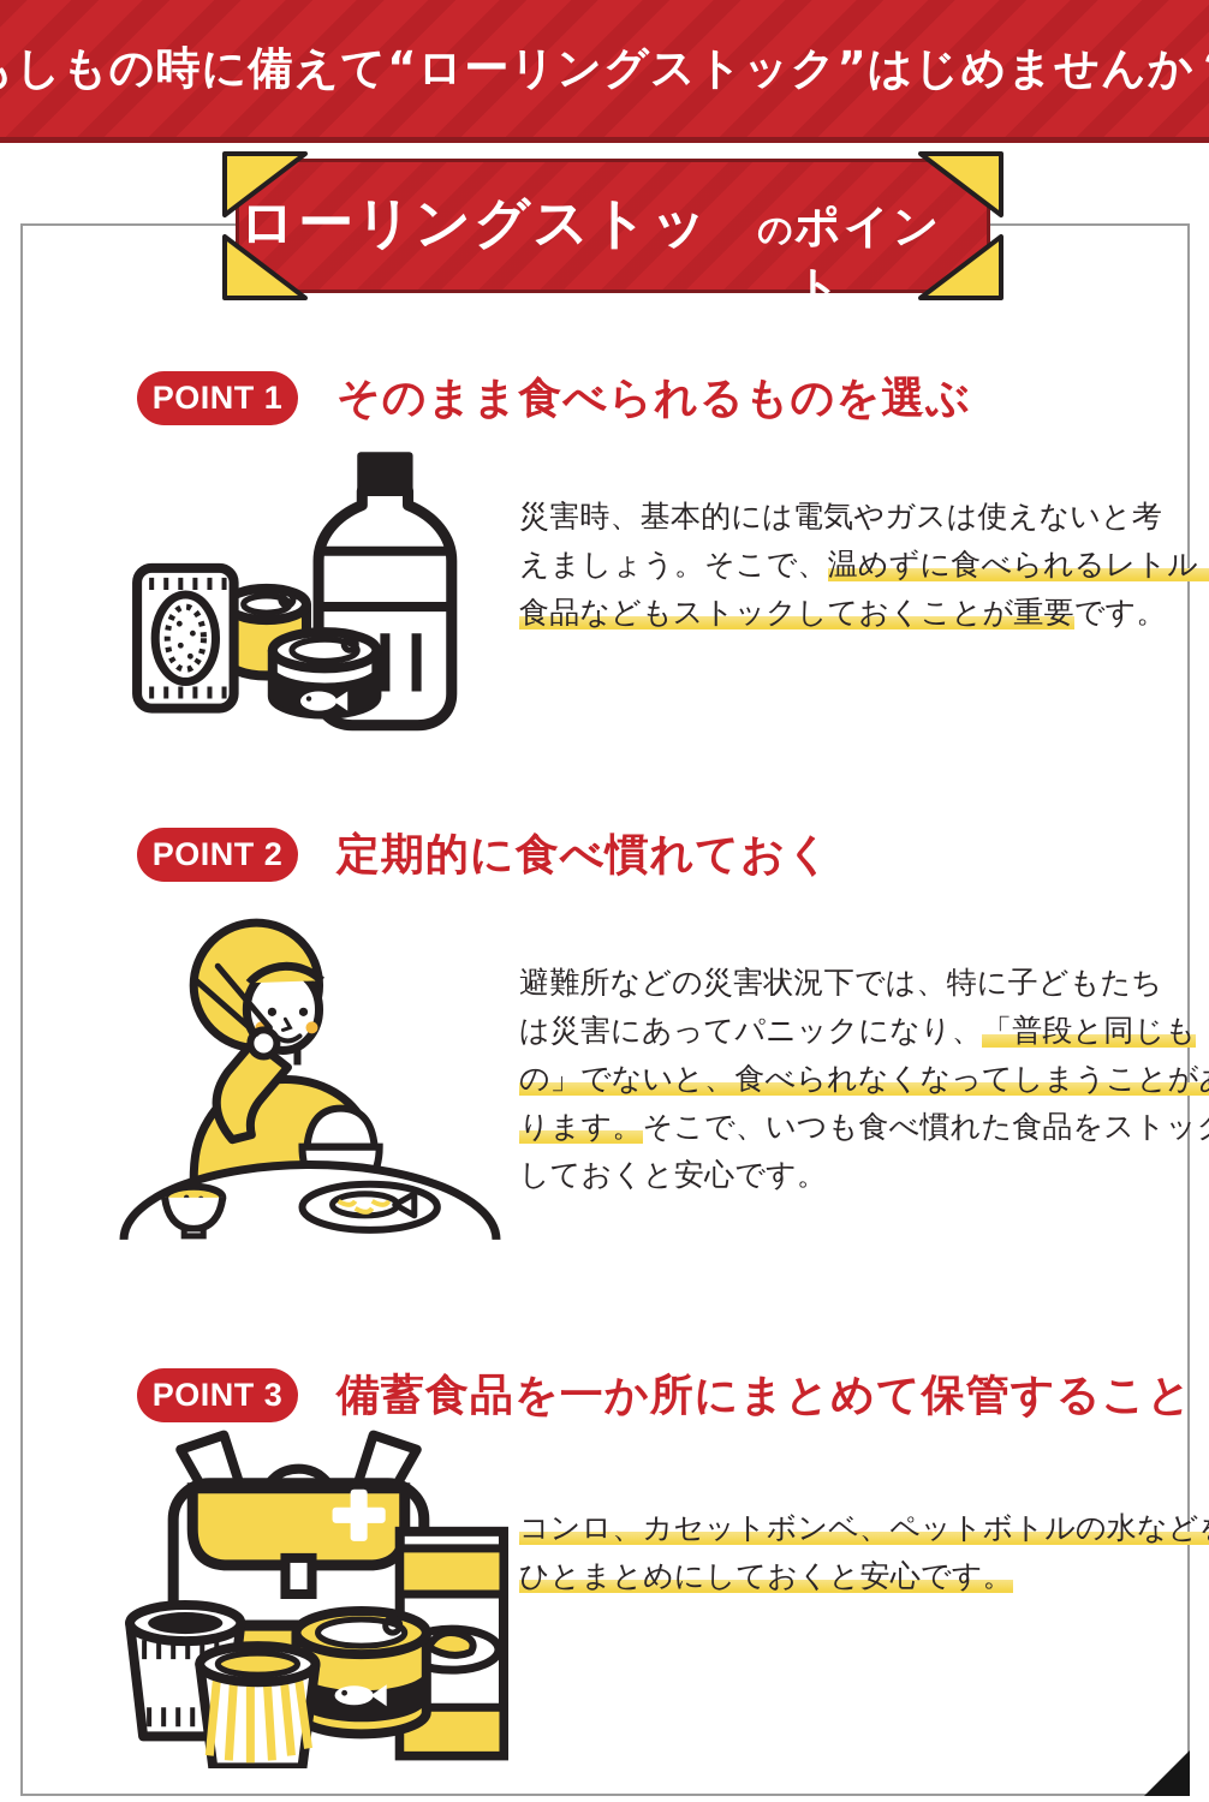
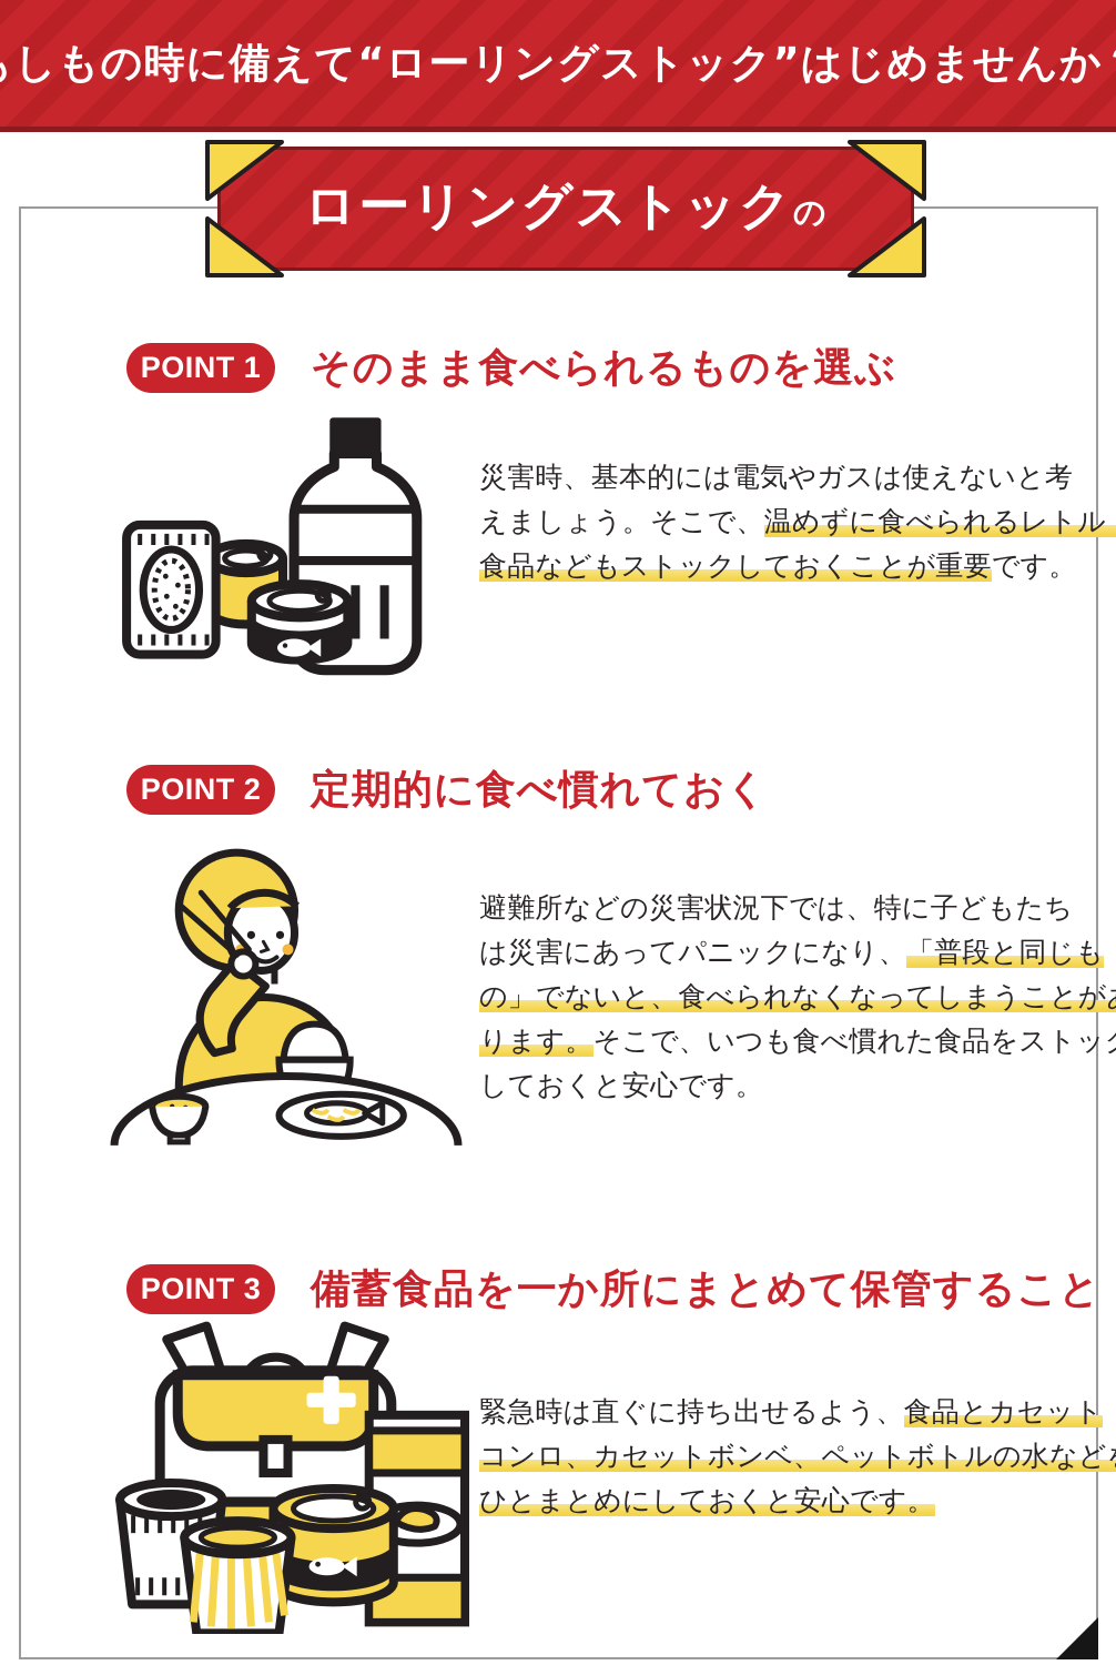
  しもの時に備えて“ローリングストック”はじめませんか
  ローリングストック
  の
- ポイント
  POINT 1
  そのまま食べられるものを選ぶ
  災害時、基本的には電気やガスは使えないと考
  えましょう。そこで、温めずに食べられるレトル
  食品などもストックしておくことが重要です。
  POINT 2
  定期的に食べ慣れておく
  避難所などの災害状況下では、特に子どもたち
  は災害にあってパニックになり、「普段と同じも
  の」でないと、食べられなくなってしまうことが
  ります。そこで、いつも食べ慣れた食品をストッ
  しておくと安心です。
  POINT 3
  備蓄食品を一か所にまとめて保管すること
+ 緊急時は直ぐに持ち出せるよう、食品とカセット
  コンロ、カセットボンベ、ペットボトルの水など
  ひとまとめにしておくと安心です。
